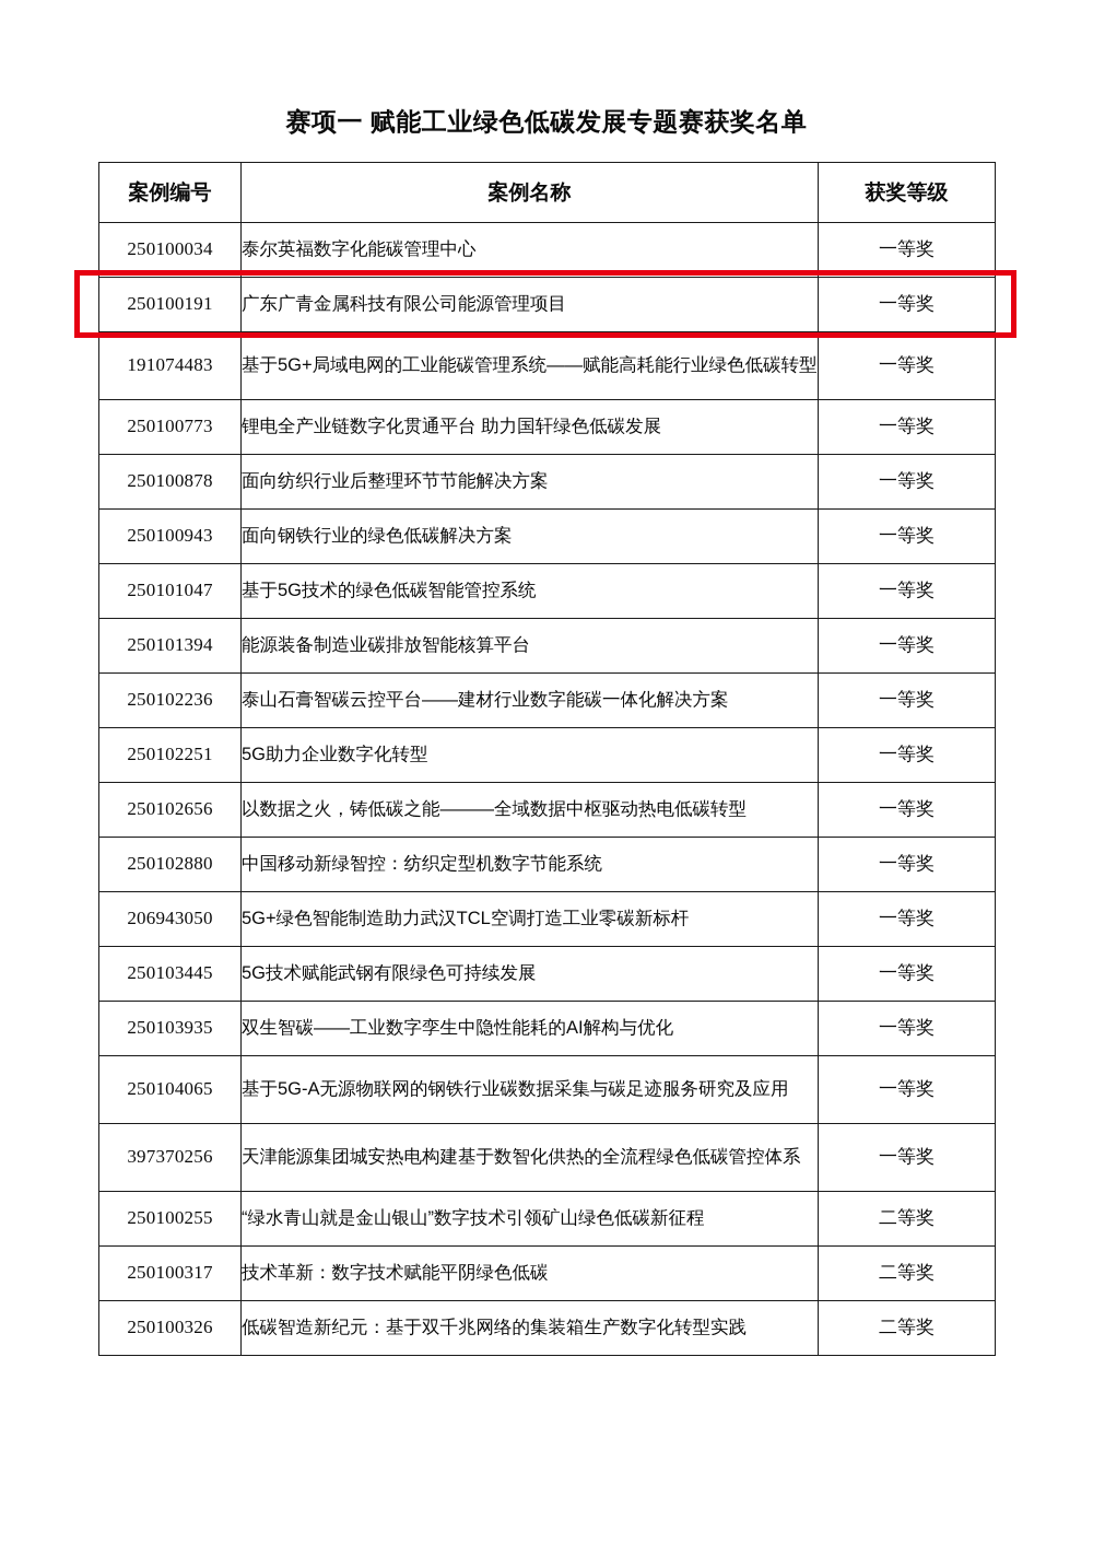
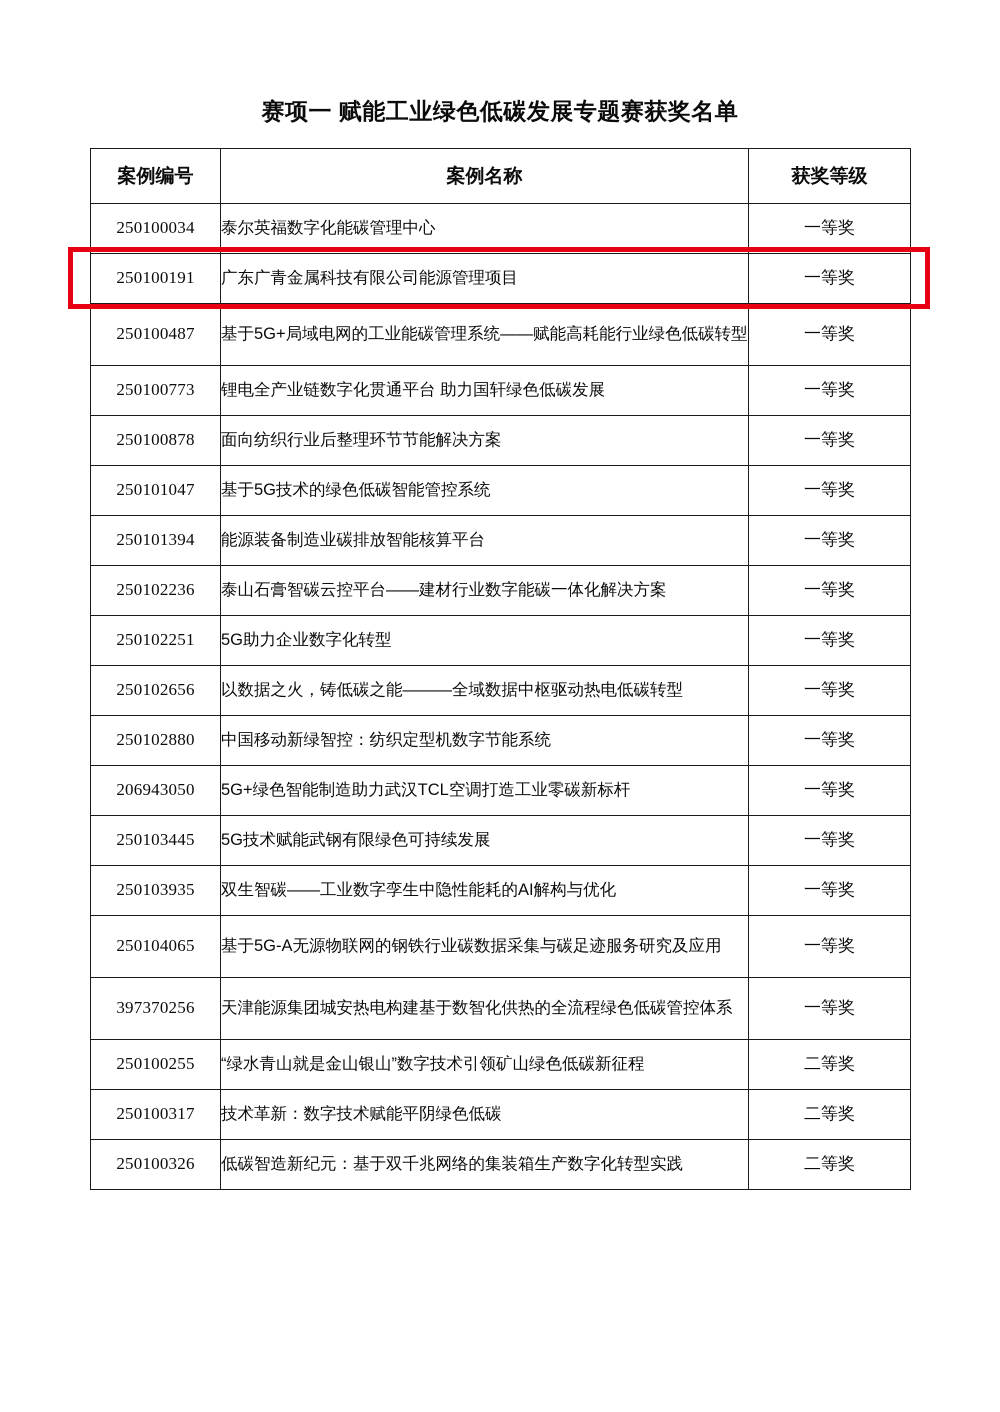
  赛项一 赋能工业绿色低碳发展专题赛获奖名单
  案例编号	案例名称	获奖等级
  250100034	泰尔英福数字化能碳管理中心	一等奖
  250100191	广东广青金属科技有限公司能源管理项目	一等奖
- 191074483	基于5G+局域电网的工业能碳管理系统——赋能高耗能行业绿色低碳转型	一等奖
+ 250100487	基于5G+局域电网的工业能碳管理系统——赋能高耗能行业绿色低碳转型	一等奖
  250100773	锂电全产业链数字化贯通平台 助力国轩绿色低碳发展	一等奖
  250100878	面向纺织行业后整理环节节能解决方案	一等奖
- 250100943	面向钢铁行业的绿色低碳解决方案	一等奖
  250101047	基于5G技术的绿色低碳智能管控系统	一等奖
  250101394	能源装备制造业碳排放智能核算平台	一等奖
  250102236	泰山石膏智碳云控平台——建材行业数字能碳一体化解决方案	一等奖
  250102251	5G助力企业数字化转型	一等奖
  250102656	以数据之火，铸低碳之能———全域数据中枢驱动热电低碳转型	一等奖
  250102880	中国移动新绿智控：纺织定型机数字节能系统	一等奖
  206943050	5G+绿色智能制造助力武汉TCL空调打造工业零碳新标杆	一等奖
  250103445	5G技术赋能武钢有限绿色可持续发展	一等奖
  250103935	双生智碳——工业数字孪生中隐性能耗的AI解构与优化	一等奖
  250104065	基于5G-A无源物联网的钢铁行业碳数据采集与碳足迹服务研究及应用	一等奖
  397370256	天津能源集团城安热电构建基于数智化供热的全流程绿色低碳管控体系	一等奖
  250100255	“绿水青山就是金山银山”数字技术引领矿山绿色低碳新征程	二等奖
  250100317	技术革新：数字技术赋能平阴绿色低碳	二等奖
  250100326	低碳智造新纪元：基于双千兆网络的集装箱生产数字化转型实践	二等奖
